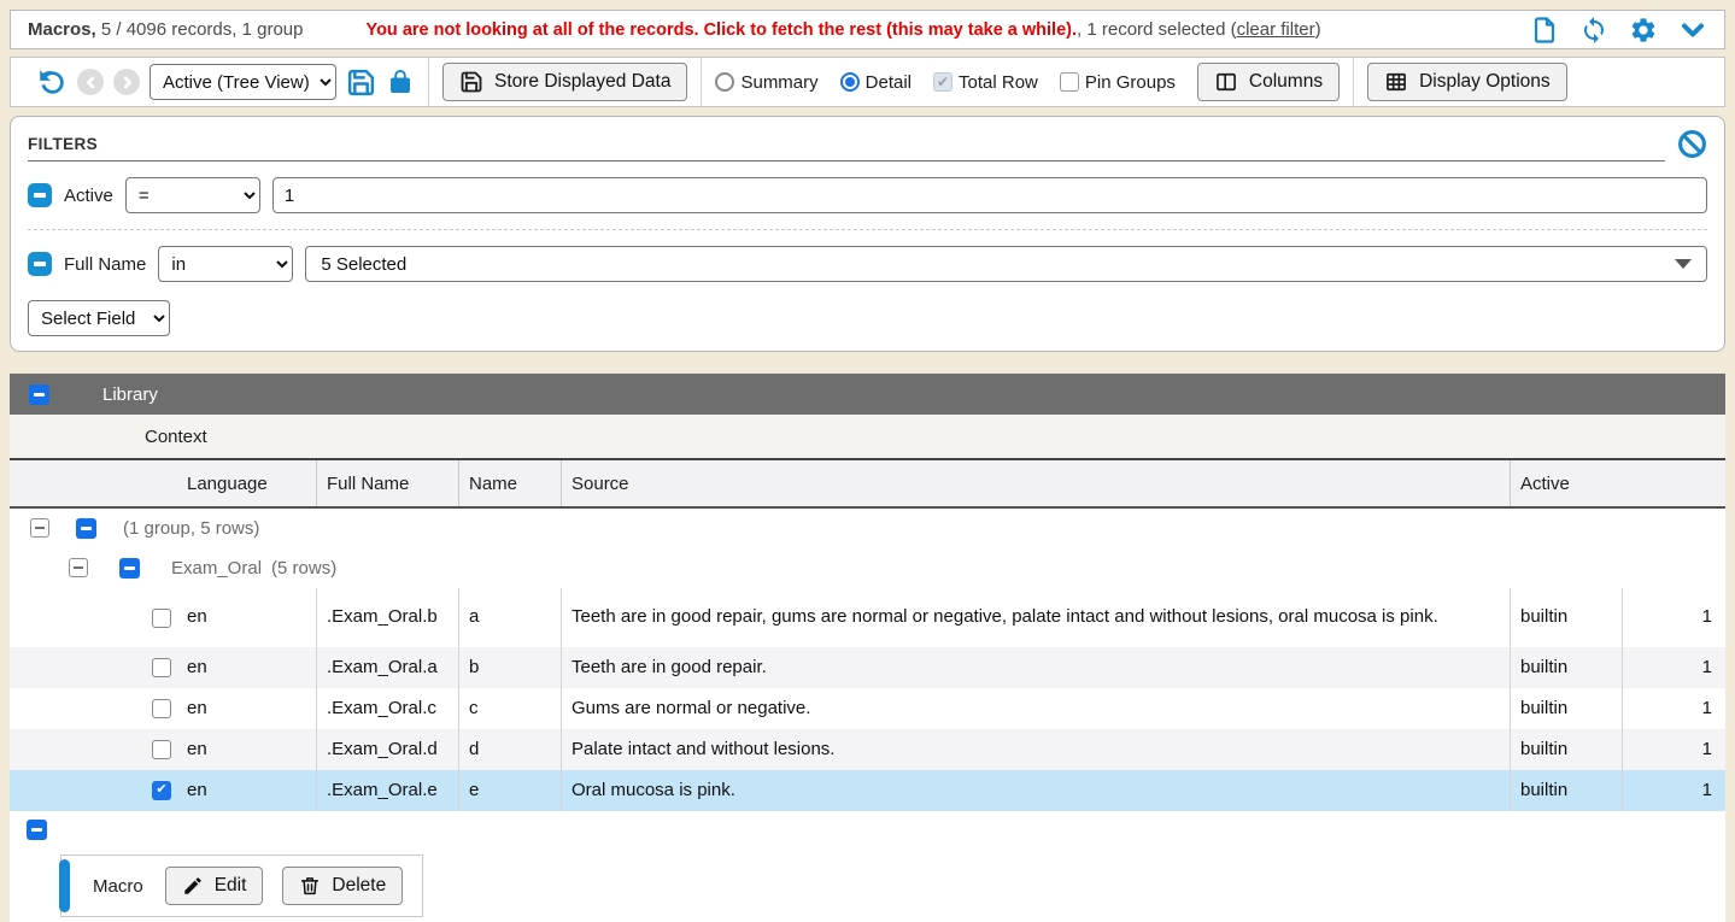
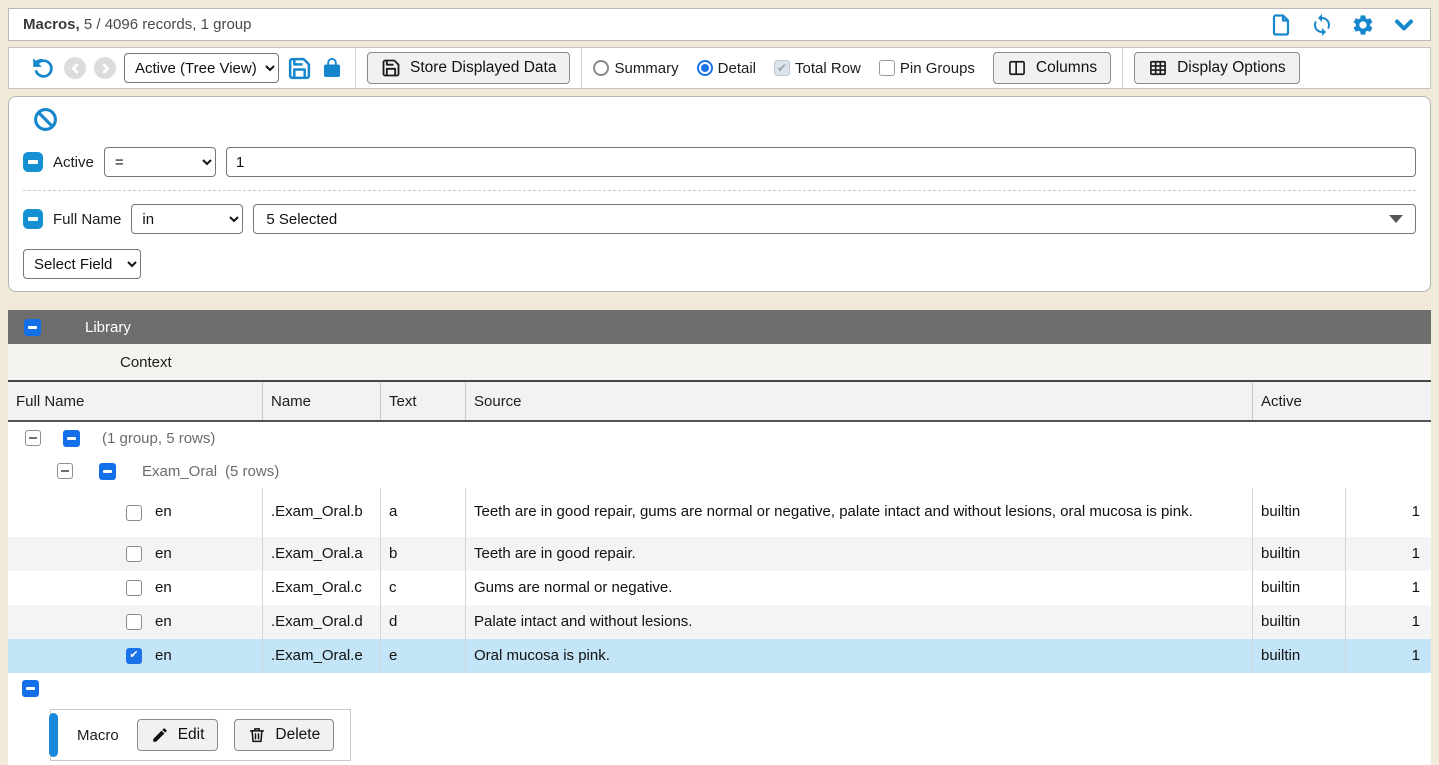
  Macros, 5 / 4096 records, 1 group
- You are not looking at all of the records. Click to fetch the rest (this may take a while)., 1 record selected (clear filter)
  Active (Tree View)
  Store Displayed Data
  Summary
  Detail
  ✔
  Total Row
  Pin Groups
  Columns
  Display Options
- FILTERS
  Active
  =
  1
  Full Name
  in
  5 Selected
  Select Field
  Library
  Context
- Language
  Full Name
  Name
+ Text
  Source
  Active
  (1 group, 5 rows)
  Exam_Oral
  (5 rows)
  en
  .Exam_Oral.b
  a
  Teeth are in good repair, gums are normal or negative, palate intact and without lesions, oral mucosa is pink.
  builtin
  1
  en
  .Exam_Oral.a
  b
  Teeth are in good repair.
  builtin
  1
  en
  .Exam_Oral.c
  c
  Gums are normal or negative.
  builtin
  1
  en
  .Exam_Oral.d
  d
  Palate intact and without lesions.
  builtin
  1
  ✔
  en
  .Exam_Oral.e
  e
  Oral mucosa is pink.
  builtin
  1
  Macro
  Edit
  Delete
